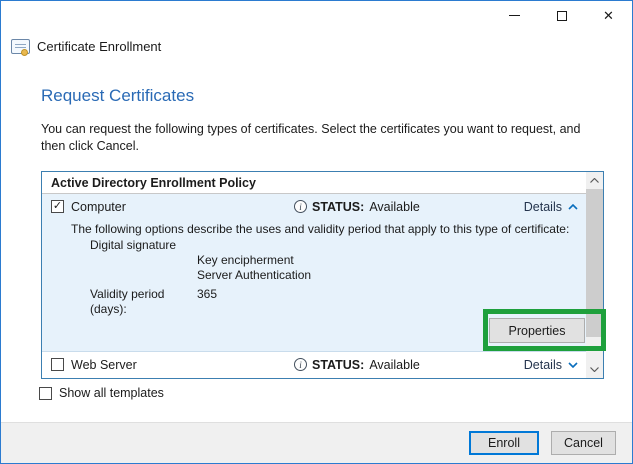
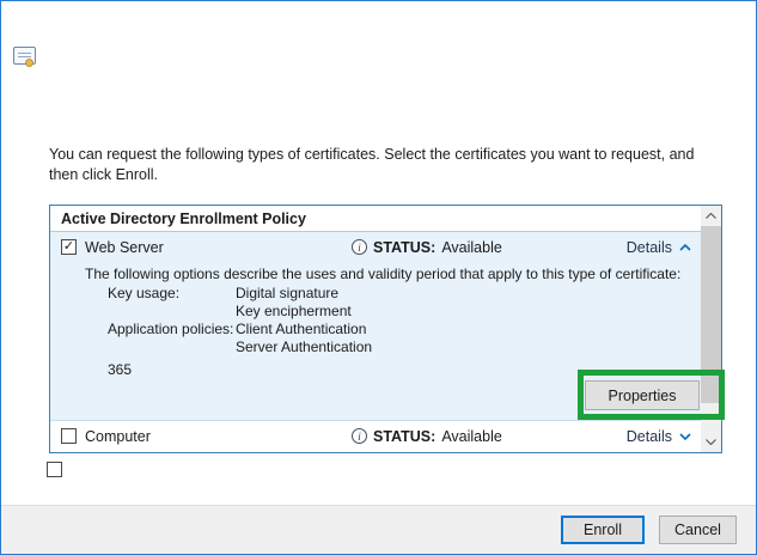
- ✕
- Certificate Enrollment
- Request Certificates
- You can request the following types of certificates. Select the certificates you want to request, and then click Cancel.
+ You can request the following types of certificates. Select the certificates you want to request, and then click Enroll.
  Active Directory Enrollment Policy
  ✓
- Computer
+ Web Server
  i
  STATUS:
  Available
  Details
  The following options describe the uses and validity period that apply to this type of certificate:
+ Key usage:
  Digital signature
  Key encipherment
+ Application policies:
+ Client Authentication
  Server Authentication
- Validity period (days):
  365
- Web Server
+ Computer
  i
  STATUS:
  Available
  Details
  Properties
- Show all templates
  Enroll
  Cancel
